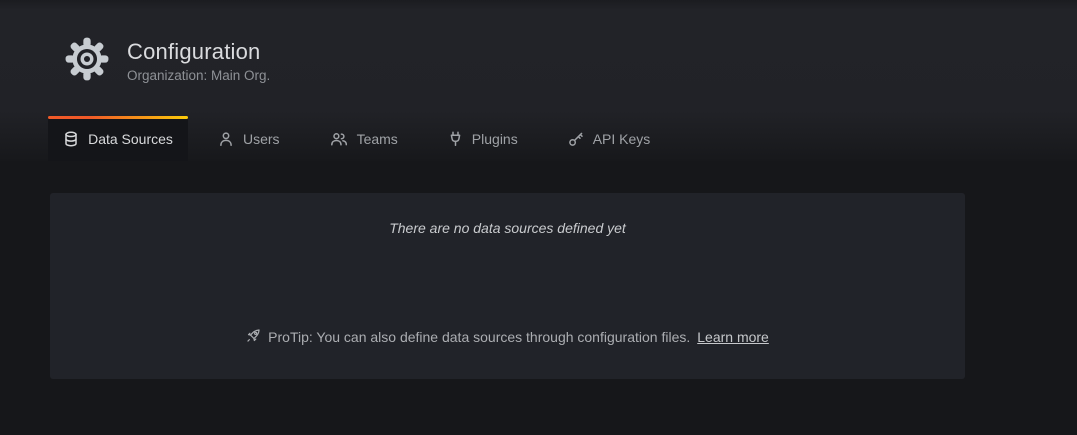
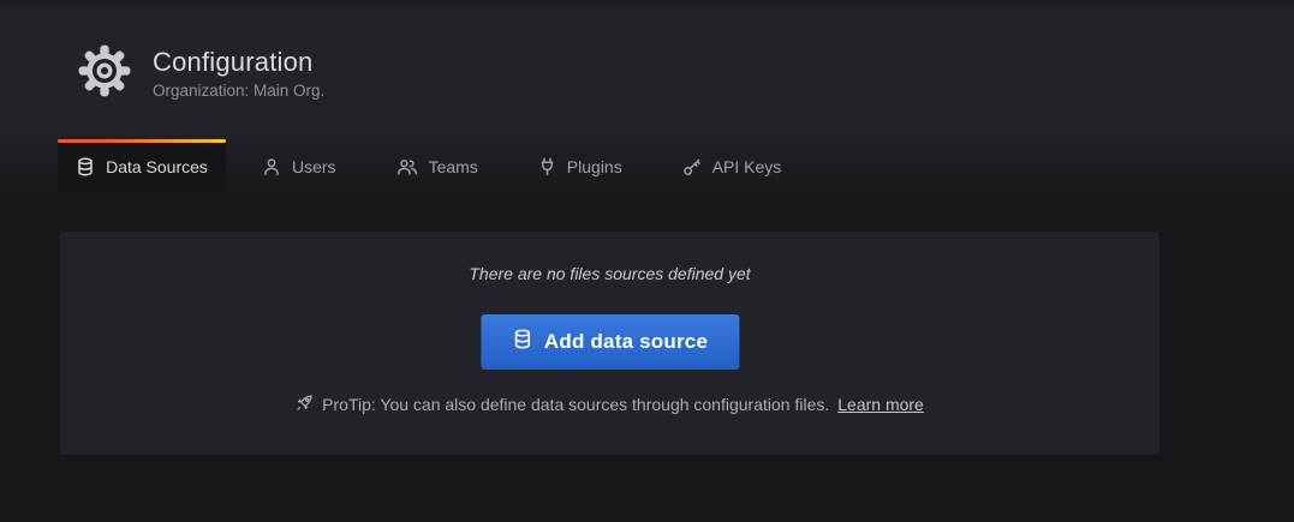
  Configuration
  Organization: Main Org.
  Data Sources
  Users
  Teams
  Plugins
  API Keys
- There are no data sources defined yet
+ There are no files sources defined yet
+ Add data source
  ProTip: You can also define data sources through configuration files.
  Learn more
